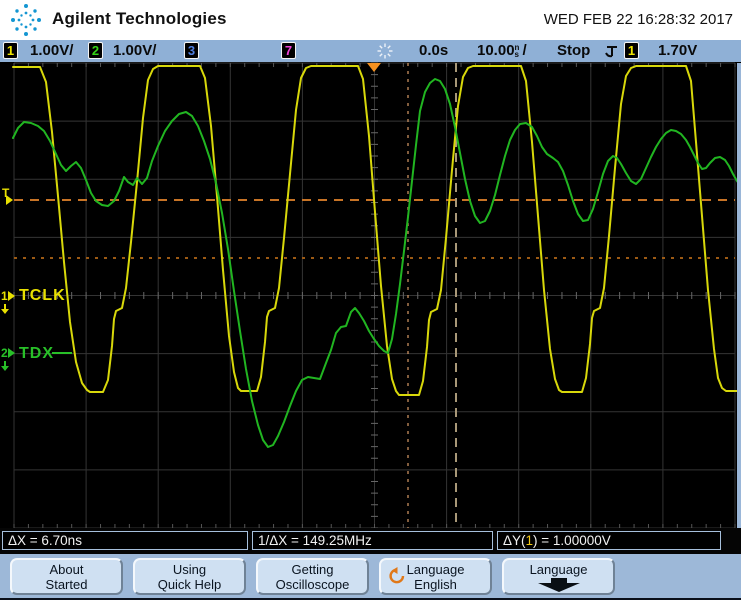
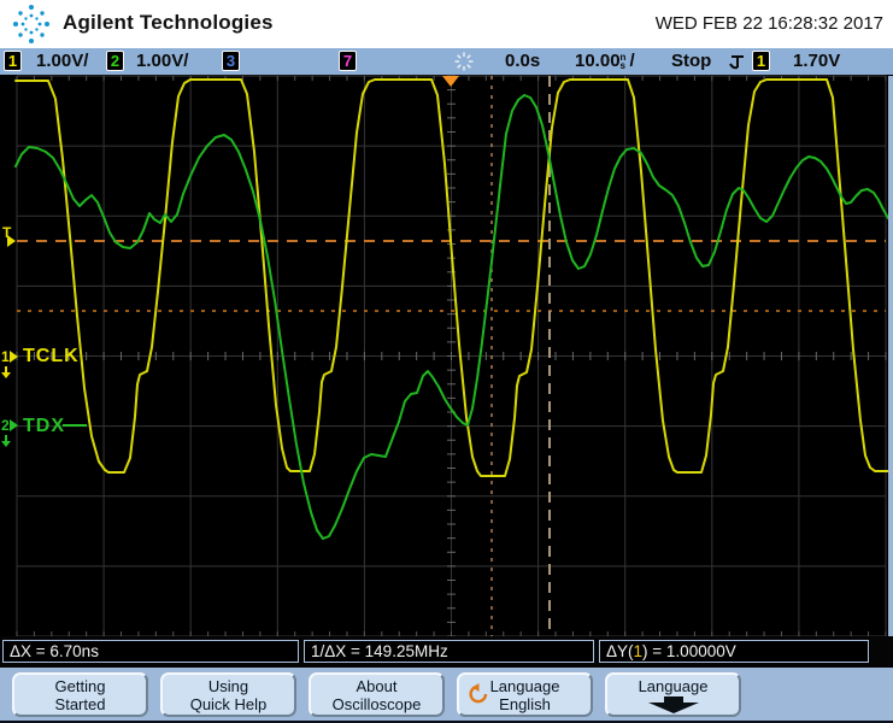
  Agilent Technologies
  WED FEB 22 16:28:32 2017
  1
  1.00V/
  2
  1.00V/
  3
  7
  0.0s
  10.00
  n
  s
  /
  Stop
  1
  1.70V
  T
  1
  TCLK
  2
  TDX
  ΔX = 6.70ns
  1/ΔX = 149.25MHz
  ΔY(1) = 1.00000V
- About
+ Getting
  Started
  Using
  Quick Help
- Getting
+ About
  Oscilloscope
  Language
  English
  Language
